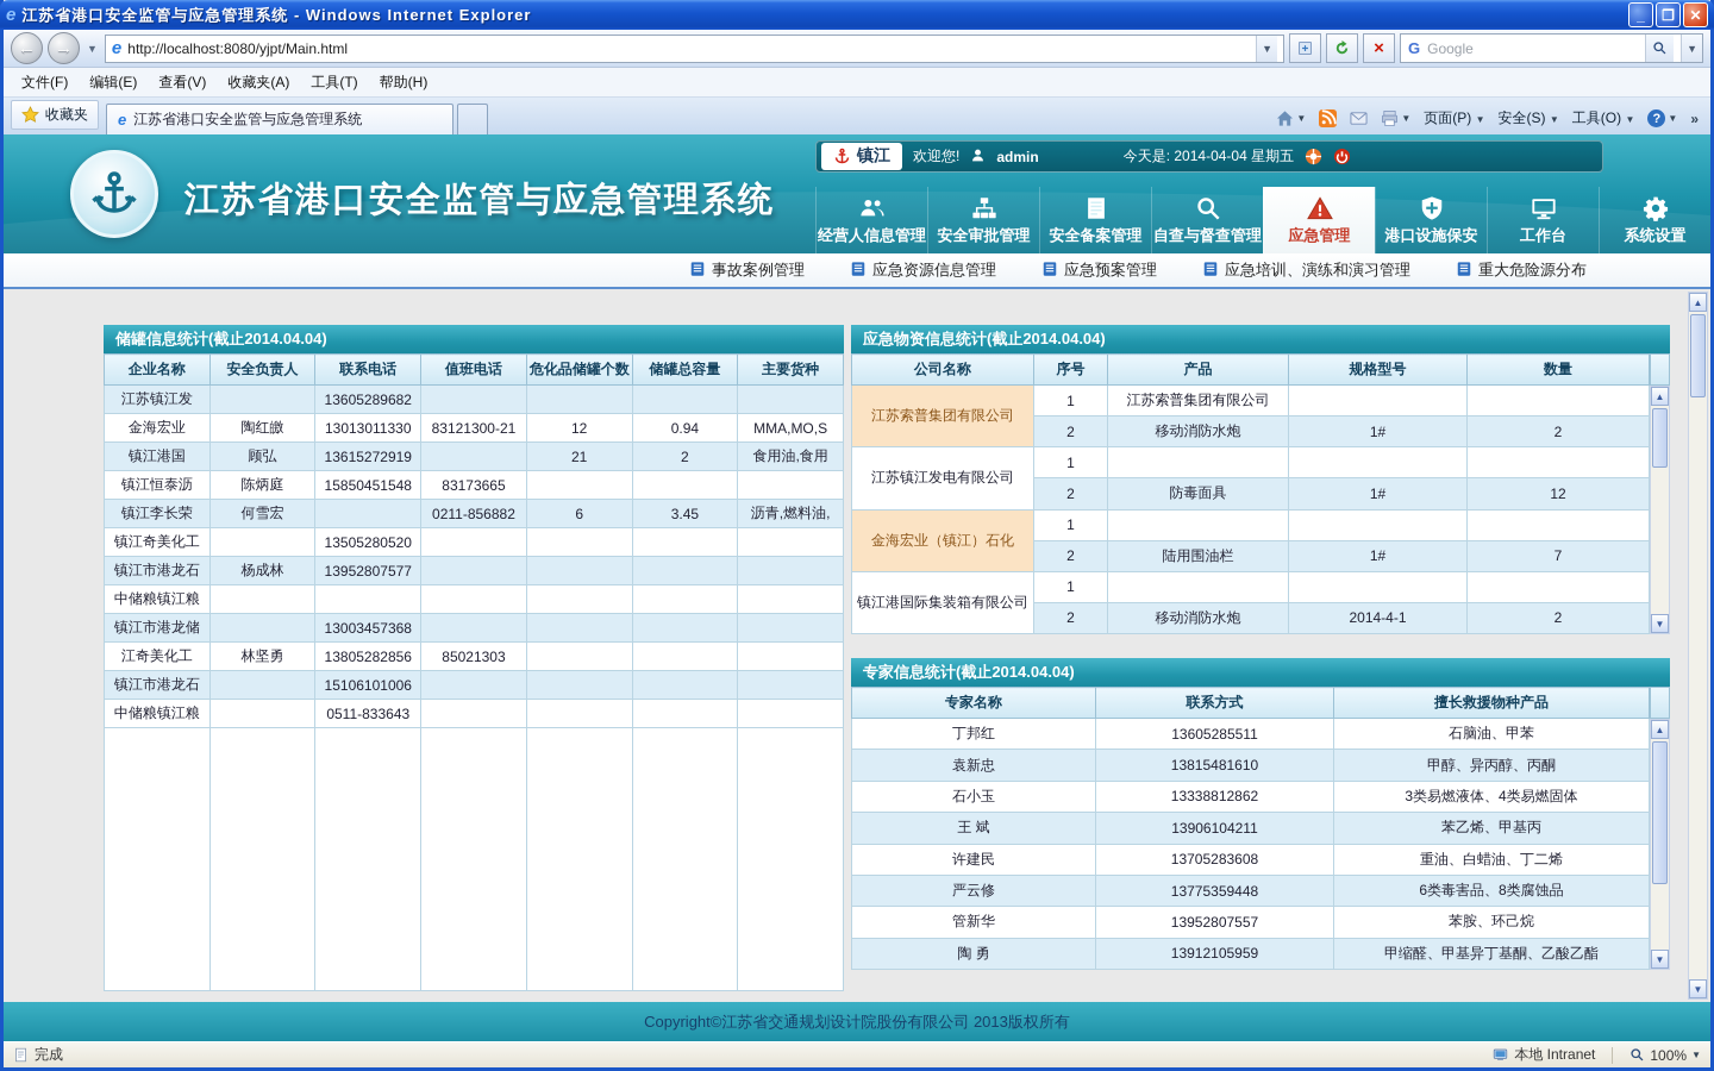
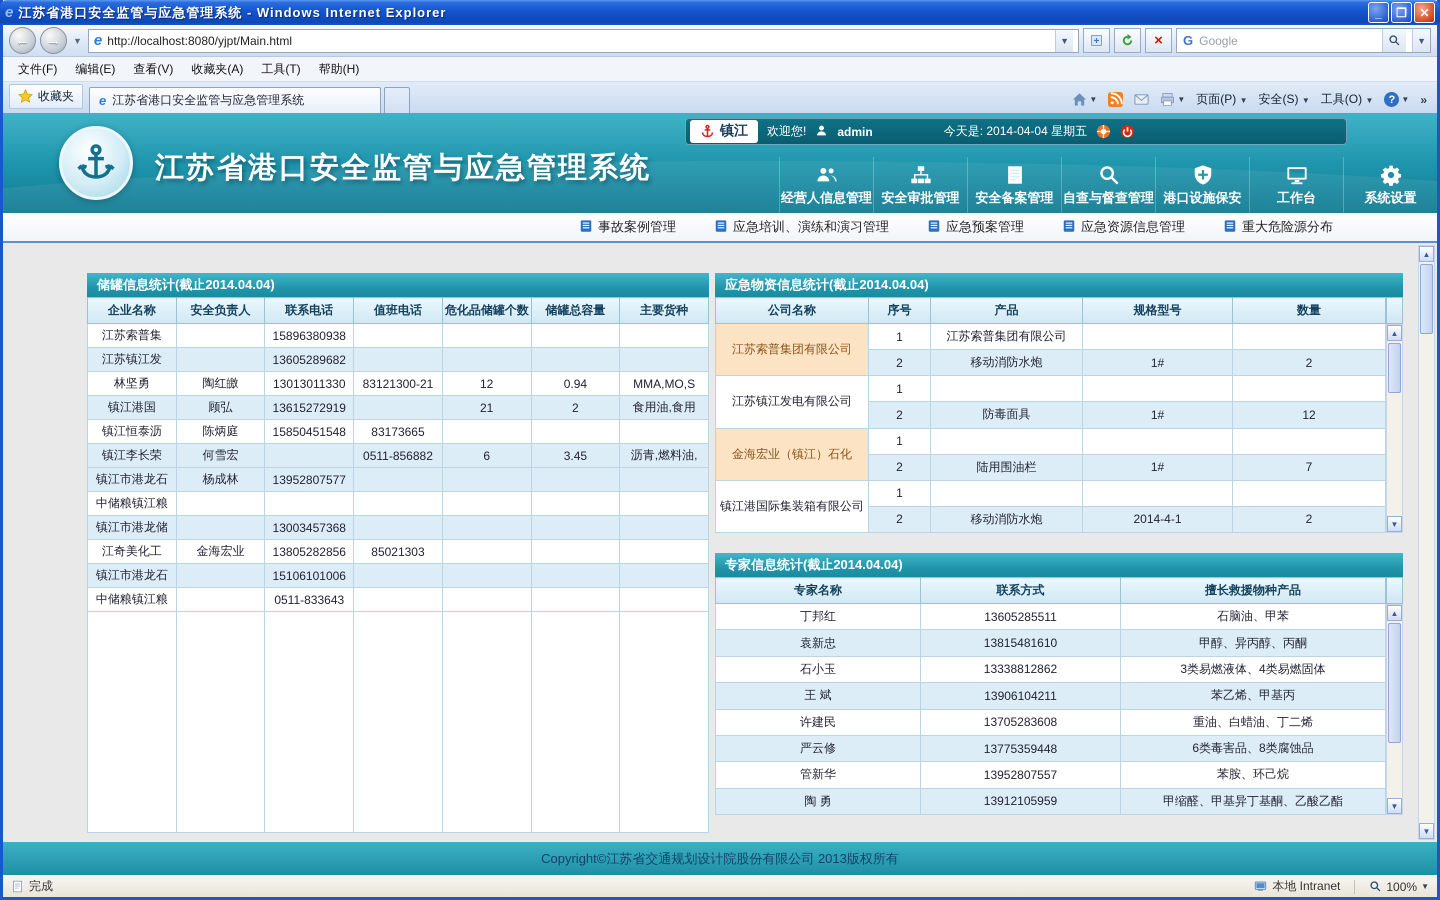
  e
  江苏省港口安全监管与应急管理系统 - Windows Internet Explorer
  _
  ❐
  ✕
  ←
  →
  ▼
  e
  http://localhost:8080/yjpt/Main.html
  ▼
  ×
  G
  Google
  ▼
  文件(F)
  编辑(E)
  查看(V)
  收藏夹(A)
  工具(T)
  帮助(H)
  收藏夹
  e
  江苏省港口安全监管与应急管理系统
  ▼
  ▼
  页面(P) ▼
  安全(S) ▼
  工具(O) ▼
  ?
  ▼
  »
  江苏省港口安全监管与应急管理系统
  镇江
  欢迎您!
  admin
  今天是: 2014-04-04 星期五
  经营人信息管理
  安全审批管理
  安全备案管理
  自查与督查管理
- 应急管理
  港口设施保安
  工作台
  系统设置
  事故案例管理
- 应急资源信息管理
+ 应急培训、演练和演习管理
  应急预案管理
- 应急培训、演练和演习管理
+ 应急资源信息管理
  重大危险源分布
  储罐信息统计(截止2014.04.04)
  企业名称	安全负责人	联系电话	值班电话	危化品储罐个数	储罐总容量	主要货种
+ 江苏索普集		15896380938
  江苏镇江发		13605289682
- 金海宏业	陶红皦	13013011330	83121300-21	12	0.94	MMA,MO,S
+ 林坚勇	陶红皦	13013011330	83121300-21	12	0.94	MMA,MO,S
  镇江港国	顾弘	13615272919		21	2	食用油,食用
  镇江恒泰沥	陈炳庭	15850451548	83173665
- 镇江李长荣	何雪宏		0211-856882	6	3.45	沥青,燃料油,
+ 镇江李长荣	何雪宏		0511-856882	6	3.45	沥青,燃料油,
- 镇江奇美化工		13505280520
  镇江市港龙石	杨成林	13952807577
  中储粮镇江粮
  镇江市港龙储		13003457368
- 江奇美化工	林坚勇	13805282856	85021303
+ 江奇美化工	金海宏业	13805282856	85021303
  镇江市港龙石		15106101006
  中储粮镇江粮		0511-833643
  应急物资信息统计(截止2014.04.04)
  公司名称	序号	产品	规格型号	数量
  江苏索普集团有限公司	1	江苏索普集团有限公司
  2	移动消防水炮	1#	2
  江苏镇江发电有限公司	1
  2	防毒面具	1#	12
  金海宏业（镇江）石化	1
  2	陆用围油栏	1#	7
  镇江港国际集装箱有限公司	1
  2	移动消防水炮	2014-4-1	2
  ▲
  ▼
  专家信息统计(截止2014.04.04)
  专家名称	联系方式	擅长救援物种产品
  丁邦红	13605285511	石脑油、甲苯
  袁新忠	13815481610	甲醇、异丙醇、丙酮
  石小玉	13338812862	3类易燃液体、4类易燃固体
  王 斌	13906104211	苯乙烯、甲基丙
  许建民	13705283608	重油、白蜡油、丁二烯
  严云修	13775359448	6类毒害品、8类腐蚀品
  管新华	13952807557	苯胺、环己烷
  陶 勇	13912105959	甲缩醛、甲基异丁基酮、乙酸乙酯
  ▲
  ▼
  ▲
  ▼
  Copyright©江苏省交通规划设计院股份有限公司 2013版权所有
  完成
  本地 Intranet
  100%
  ▼
